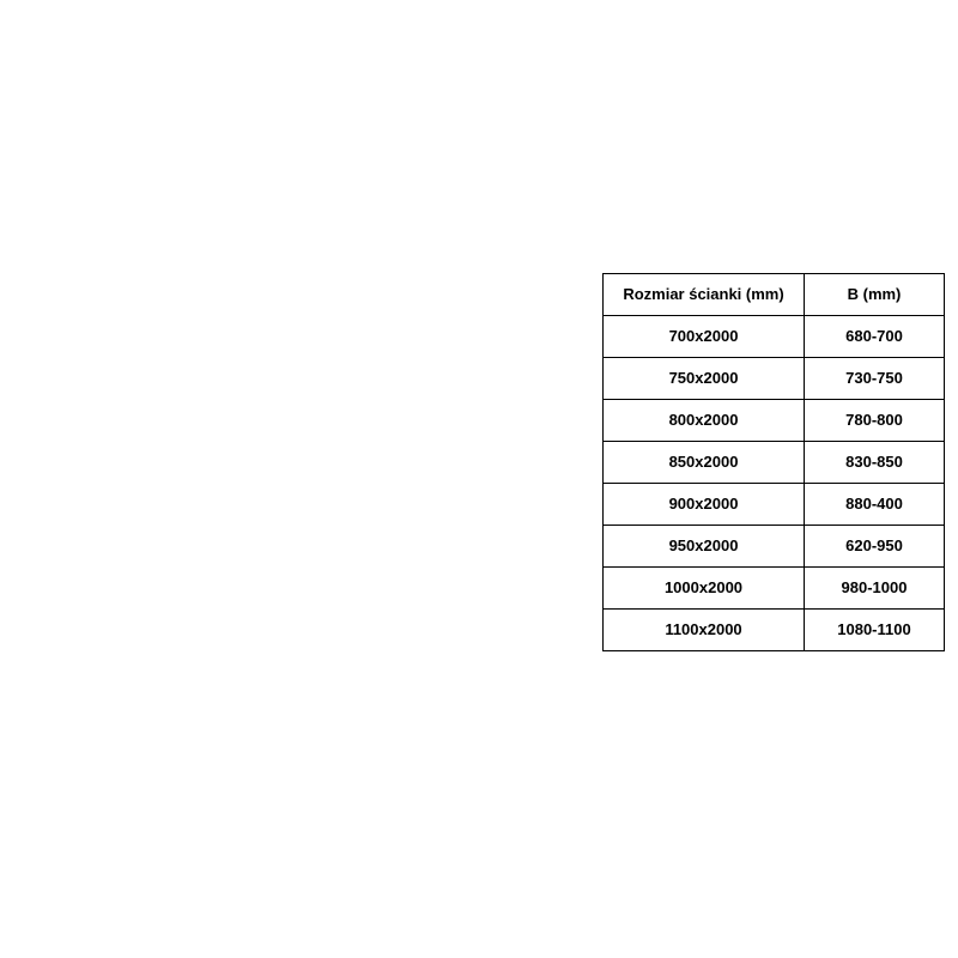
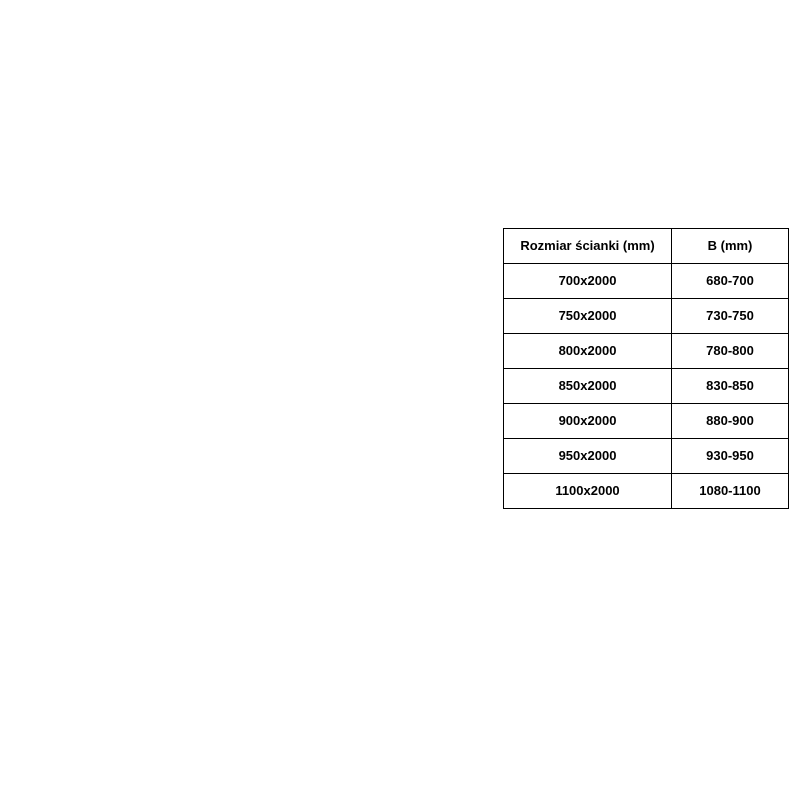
  Rozmiar ścianki (mm)	B (mm)
  700x2000	680-700
  750x2000	730-750
  800x2000	780-800
  850x2000	830-850
- 900x2000	880-400
+ 900x2000	880-900
- 950x2000	620-950
+ 950x2000	930-950
- 1000x2000	980-1000
  1100x2000	1080-1100
